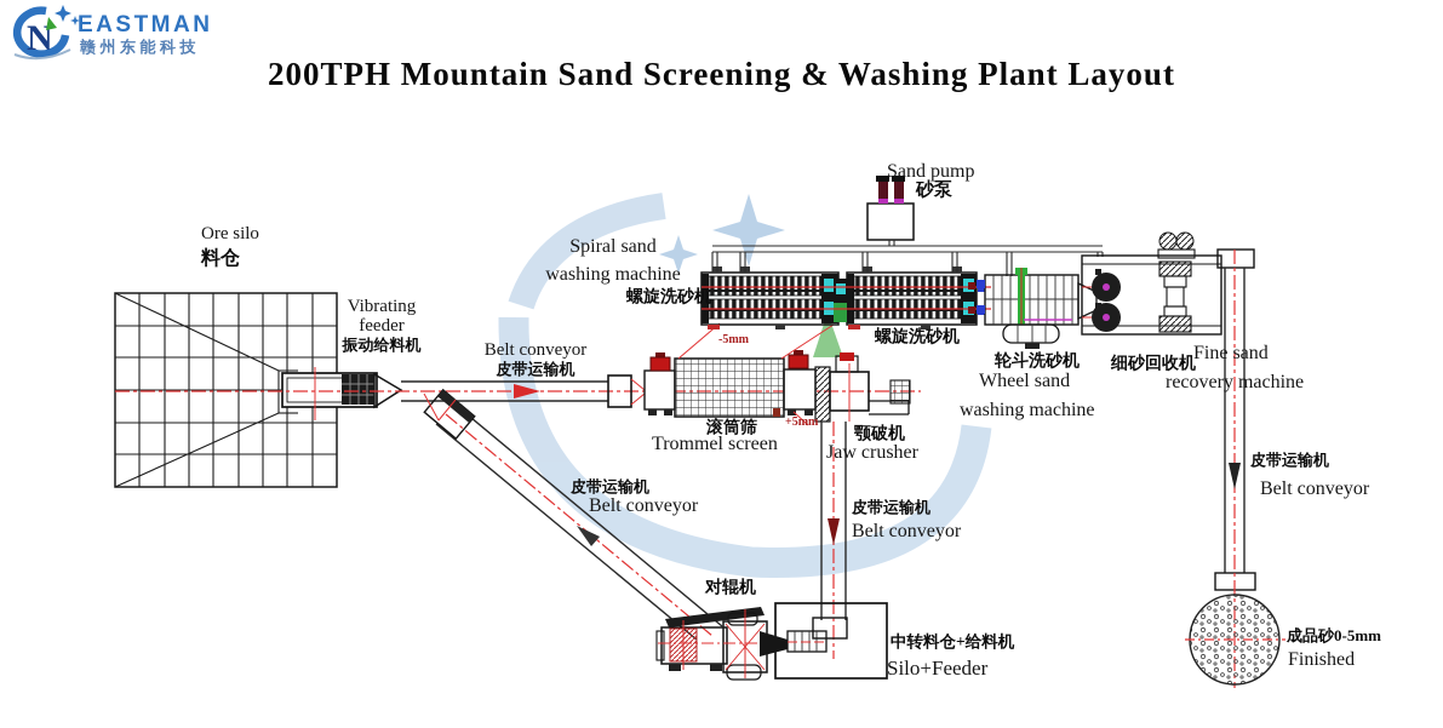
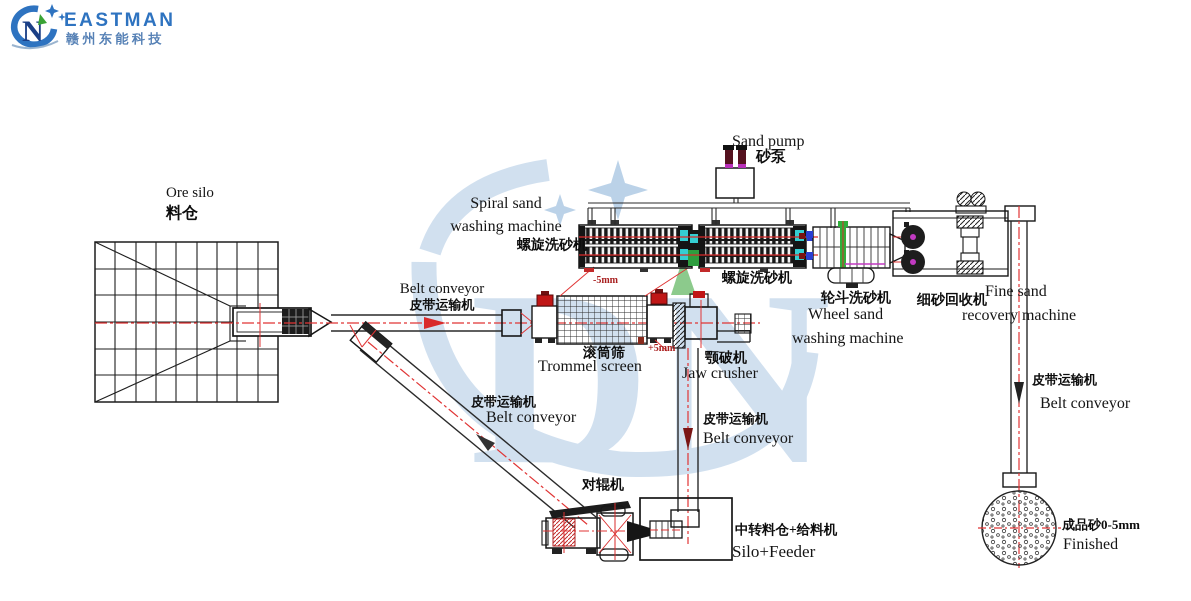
+ DN
  N
- 200TPH Mountain Sand Screening & Washing Plant Layout
  EASTMAN
  赣州东能科技
  Ore silo
  料仓
- Vibrating
- feeder
- 振动给料机
  Belt conveyor
  皮带运输机
  Spiral sand
  washing machine
  螺旋洗砂机
  螺旋洗砂机
  Sand pump
  砂泵
  滚筒筛
  Trommel screen
  -5mm
  +5mm
  颚破机
  Jaw crusher
  轮斗洗砂机
  Wheel sand
  washing machine
  细砂回收机
  Fine sand
  recovery machine
  皮带运输机
  Belt conveyor
  皮带运输机
  Belt conveyor
  皮带运输机
  Belt conveyor
  对辊机
  中转料仓+给料机
  Silo+Feeder
  成品砂0-5mm
  Finished
